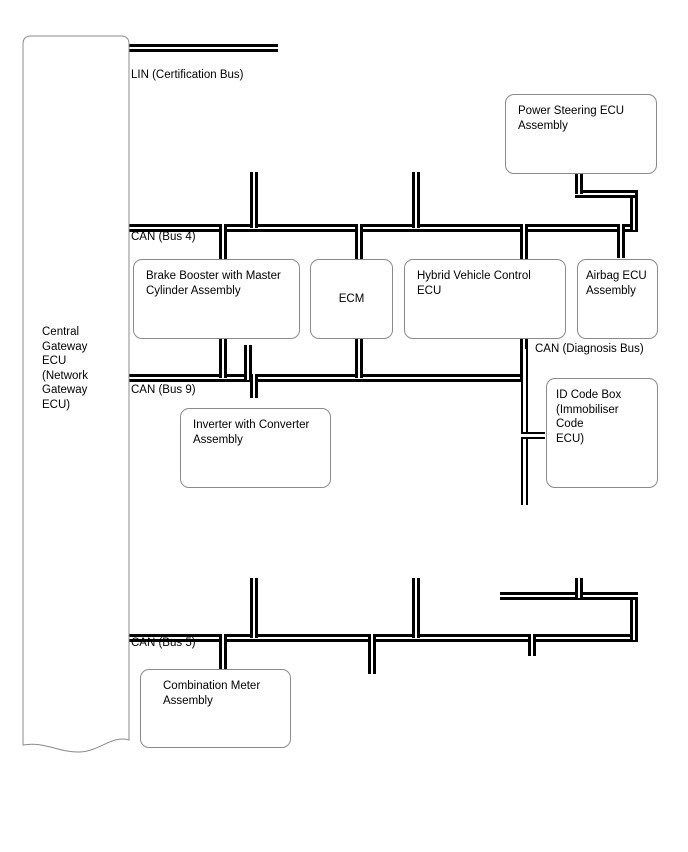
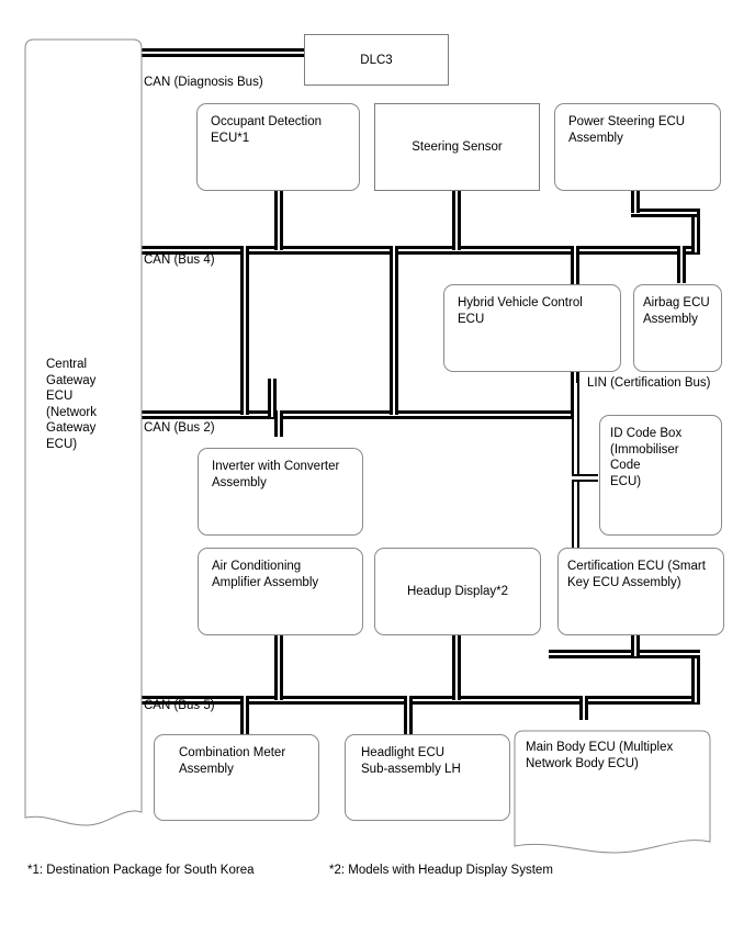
- LIN (Certification Bus)
+ CAN (Diagnosis Bus)
  CAN (Bus 4)
- CAN (Bus 9)
+ CAN (Bus 2)
  CAN (Bus 5)
- CAN (Diagnosis Bus)
+ LIN (Certification Bus)
  Central
  Gateway
  ECU
  (Network
  Gateway
  ECU)
+ DLC3
+ Occupant Detection
+ ECU*1
+ Steering Sensor
  Power Steering ECU
  Assembly
- Brake Booster with Master
- Cylinder Assembly
- ECM
  Hybrid Vehicle Control
  ECU
  Airbag ECU
  Assembly
  ID Code Box
  (Immobiliser Code
  ECU)
  Inverter with Converter
  Assembly
+ Air Conditioning
+ Amplifier Assembly
+ Headup Display*2
+ Certification ECU (Smart
+ Key ECU Assembly)
  Combination Meter
  Assembly
+ Headlight ECU
+ Sub-assembly LH
+ Main Body ECU (Multiplex
+ Network Body ECU)
+ *1: Destination Package for South Korea
+ *2: Models with Headup Display System
